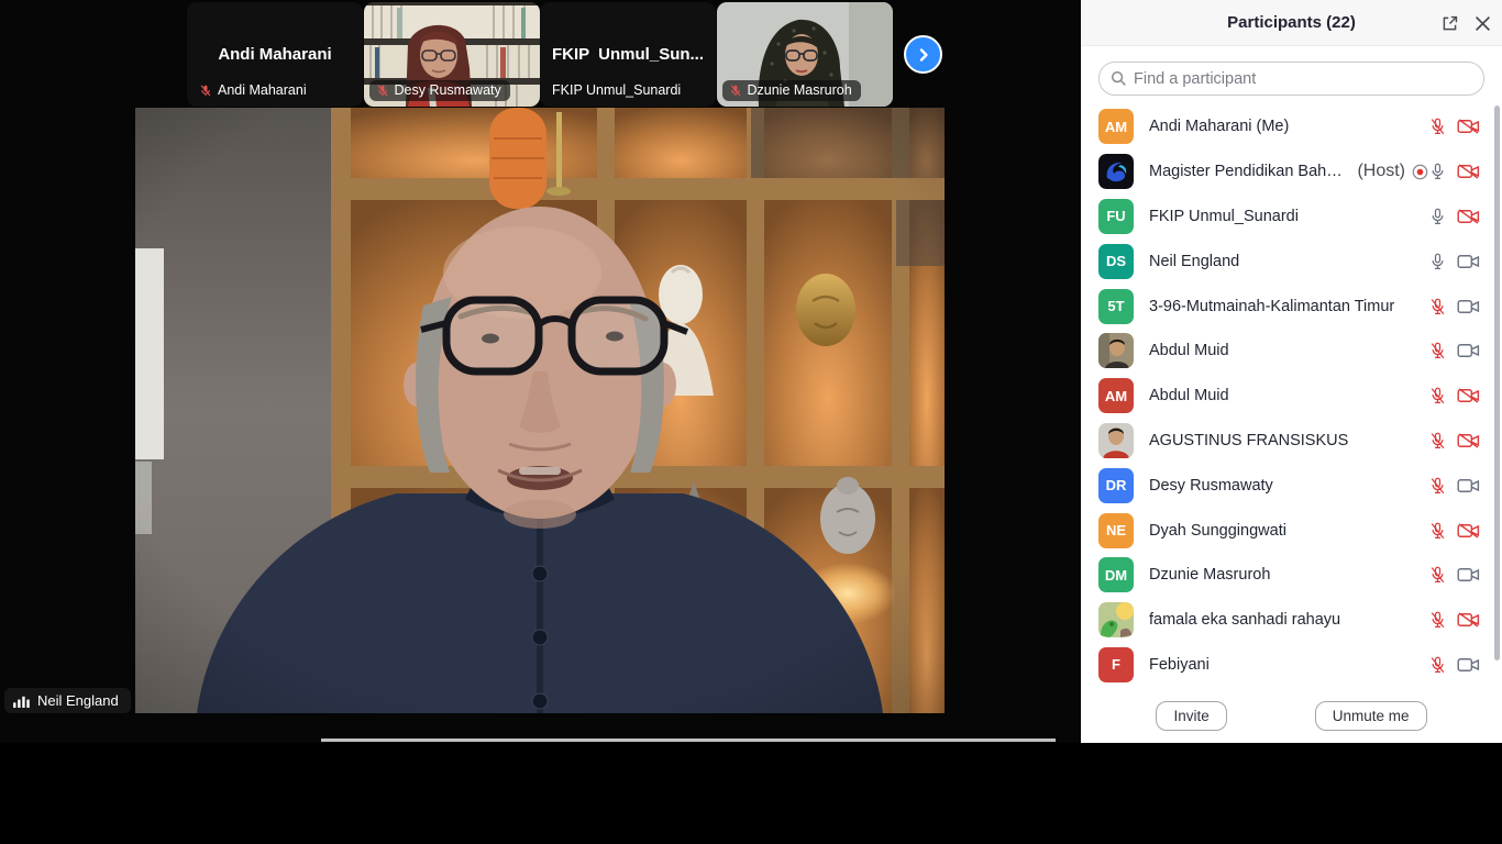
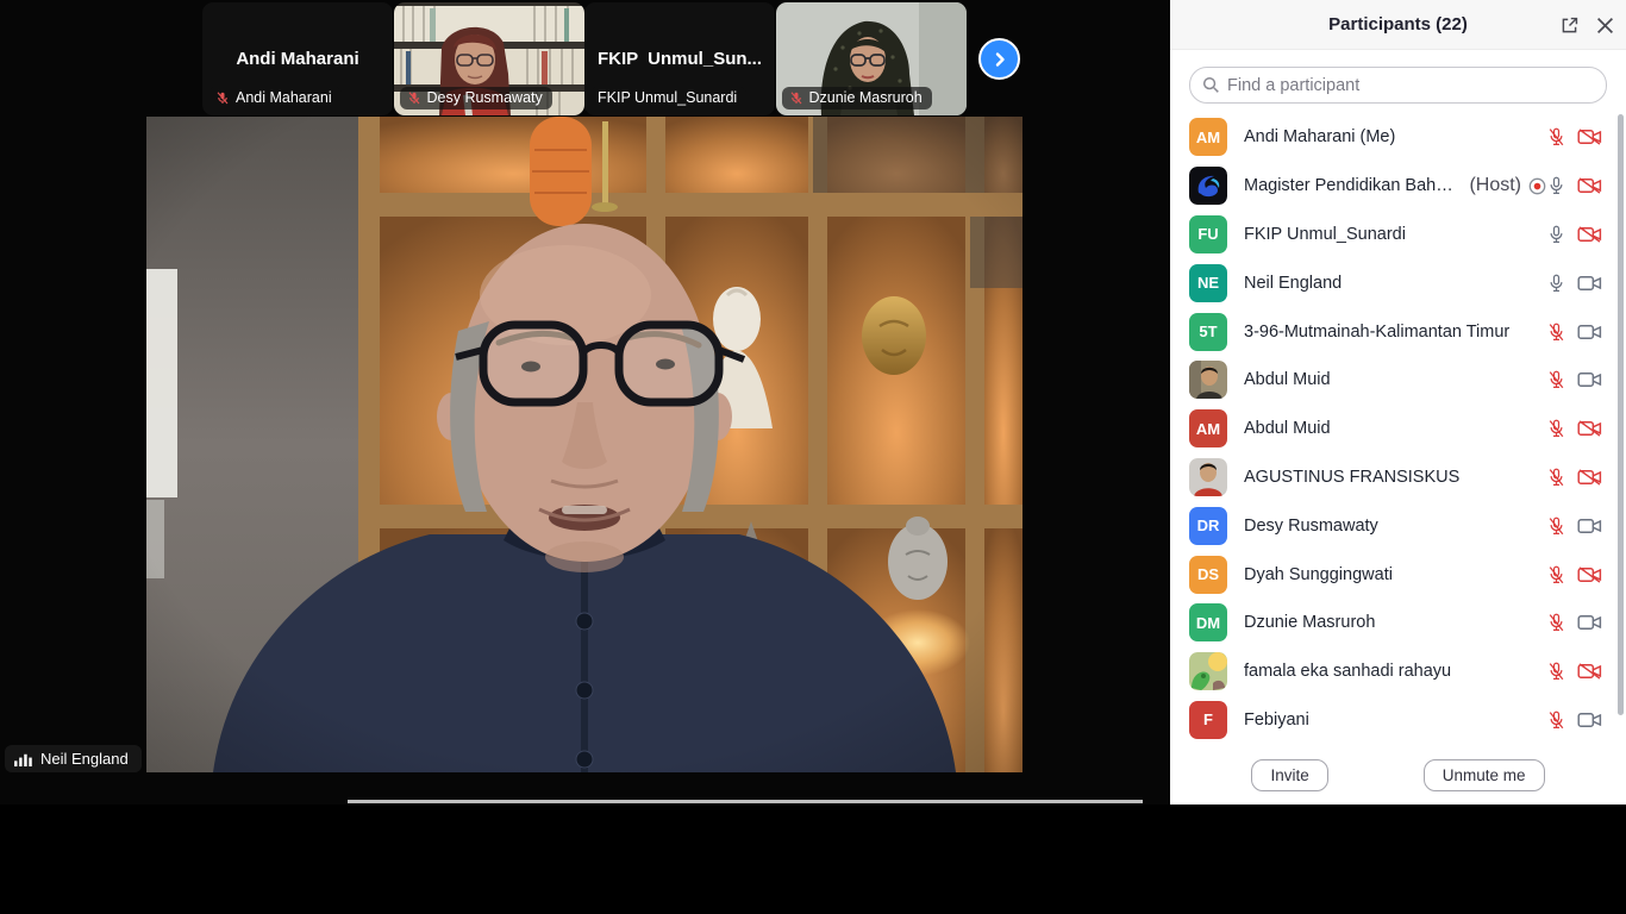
  Andi Maharani
  Andi Maharani
  Desy Rusmawaty
  FKIP Unmul_Sun...
  FKIP Unmul_Sunardi
  Dzunie Masruroh
  Neil England
  Participants (22)
  Find a participant
  AM
  Andi Maharani (Me)
  Magister Pendidikan Bahas
  (Host)
  FU
  FKIP Unmul_Sunardi
- DS
+ NE
  Neil England
  5T
  3-96-Mutmainah-Kalimantan Timur
  Abdul Muid
  AM
  Abdul Muid
  AGUSTINUS FRANSISKUS
  DR
  Desy Rusmawaty
- NE
+ DS
  Dyah Sunggingwati
  DM
  Dzunie Masruroh
  famala eka sanhadi rahayu
  F
  Febiyani
  Invite
  Unmute me
